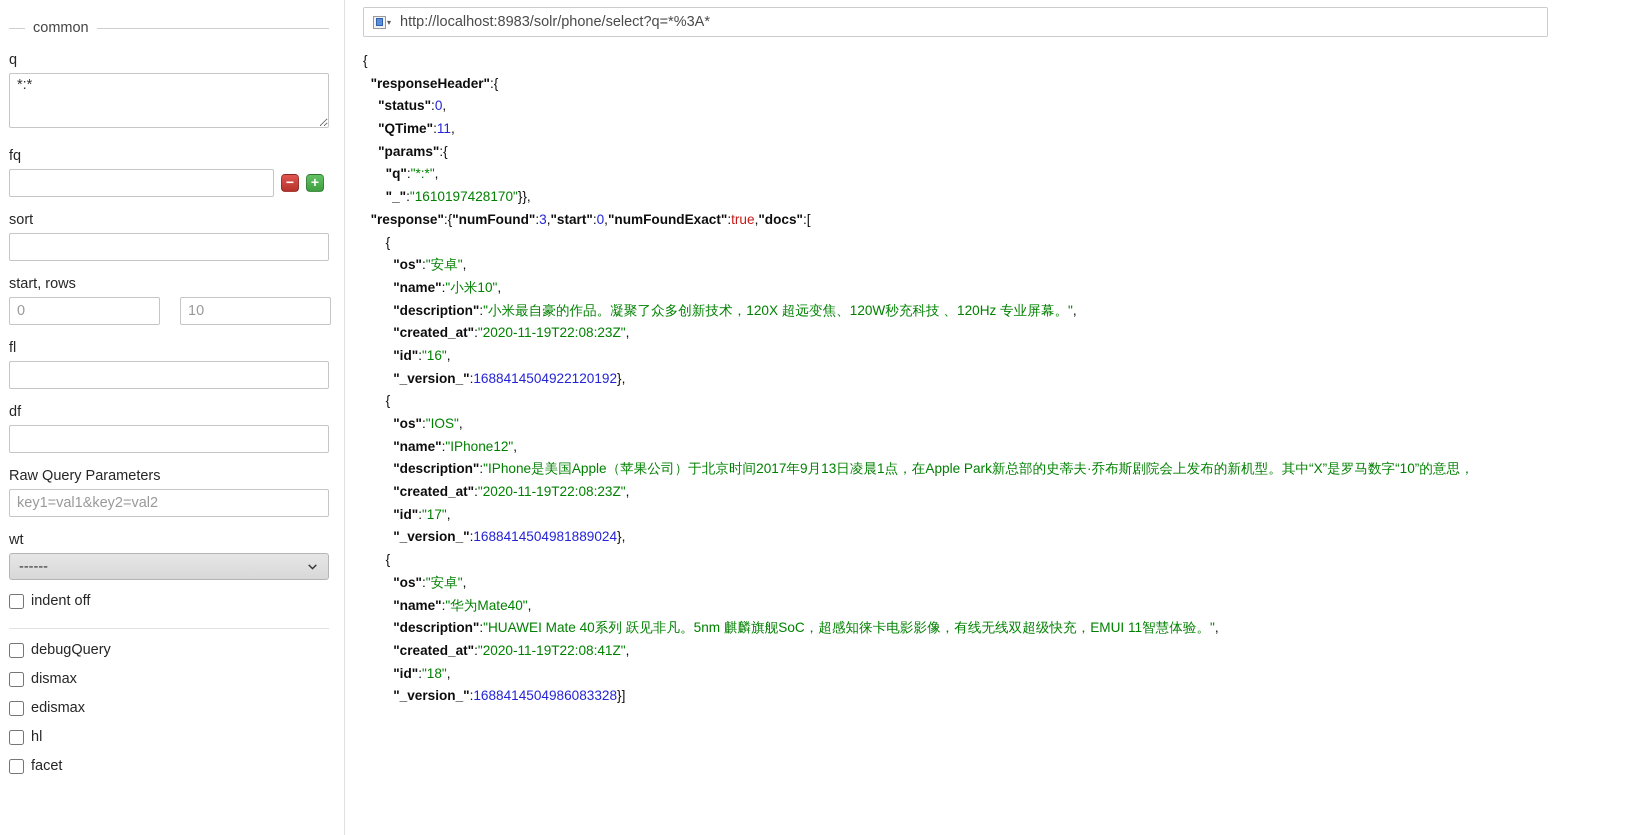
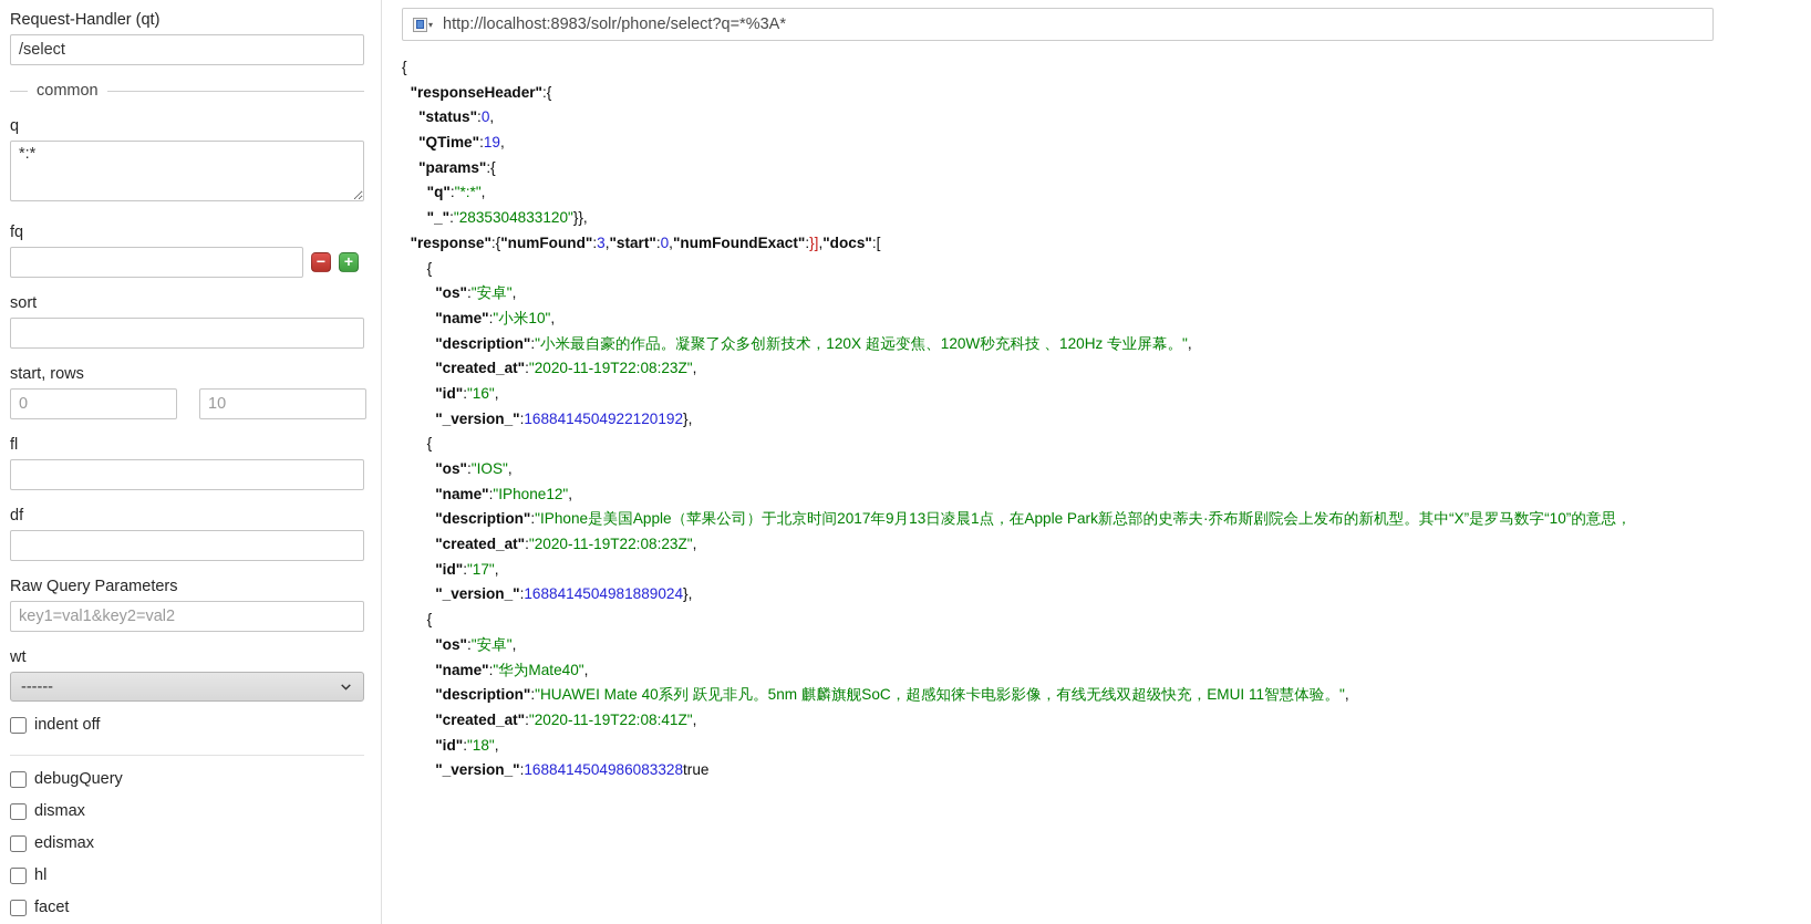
+ Request-Handler (qt)
+ /select
  common
  q
  *:*
  fq
  −
  +
  sort
  start, rows
  0
  10
  fl
  df
  Raw Query Parameters
  key1=val1&key2=val2
  wt
  ------
  indent off
  debugQuery
  dismax
  edismax
  hl
  facet
  ▾
  http://localhost:8983/solr/phone/select?q=*%3A*
  {
  "responseHeader":{
  "status":0,
- "QTime":11,
+ "QTime":19,
  "params":{
  "q":"*:*",
- "_":"1610197428170"}},
+ "_":"2835304833120"}},
- "response":{"numFound":3,"start":0,"numFoundExact":true,"docs":[
+ "response":{"numFound":3,"start":0,"numFoundExact":}],"docs":[
  {
  "os":"安卓",
  "name":"小米10",
  "description":"小米最自豪的作品。凝聚了众多创新技术，120X 超远变焦、120W秒充科技 、120Hz 专业屏幕。",
  "created_at":"2020-11-19T22:08:23Z",
  "id":"16",
  "_version_":1688414504922120192},
  {
  "os":"IOS",
  "name":"IPhone12",
  "description":"IPhone是美国Apple（苹果公司）于北京时间2017年9月13日凌晨1点，在Apple Park新总部的史蒂夫·乔布斯剧院会上发布的新机型。其中“X”是罗马数字“10”的意思，
  "created_at":"2020-11-19T22:08:23Z",
  "id":"17",
  "_version_":1688414504981889024},
  {
  "os":"安卓",
  "name":"华为Mate40",
  "description":"HUAWEI Mate 40系列 跃见非凡。5nm 麒麟旗舰SoC，超感知徕卡电影影像，有线无线双超级快充，EMUI 11智慧体验。",
  "created_at":"2020-11-19T22:08:41Z",
  "id":"18",
- "_version_":1688414504986083328}]
+ "_version_":1688414504986083328true
